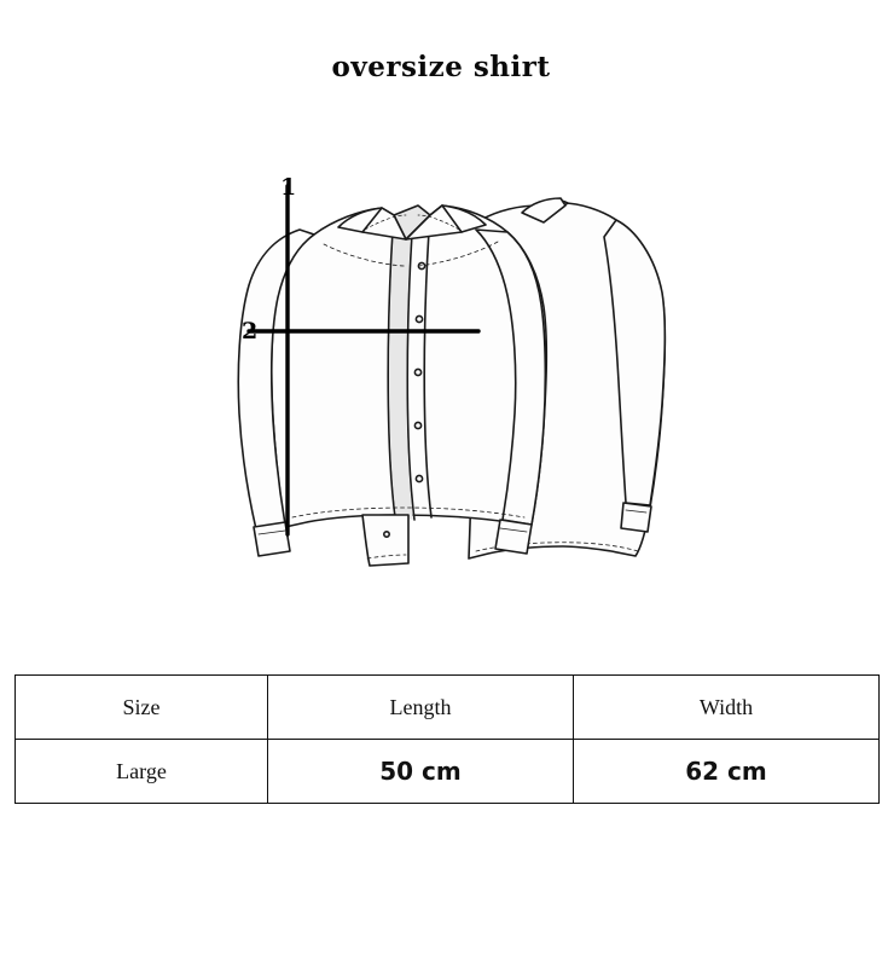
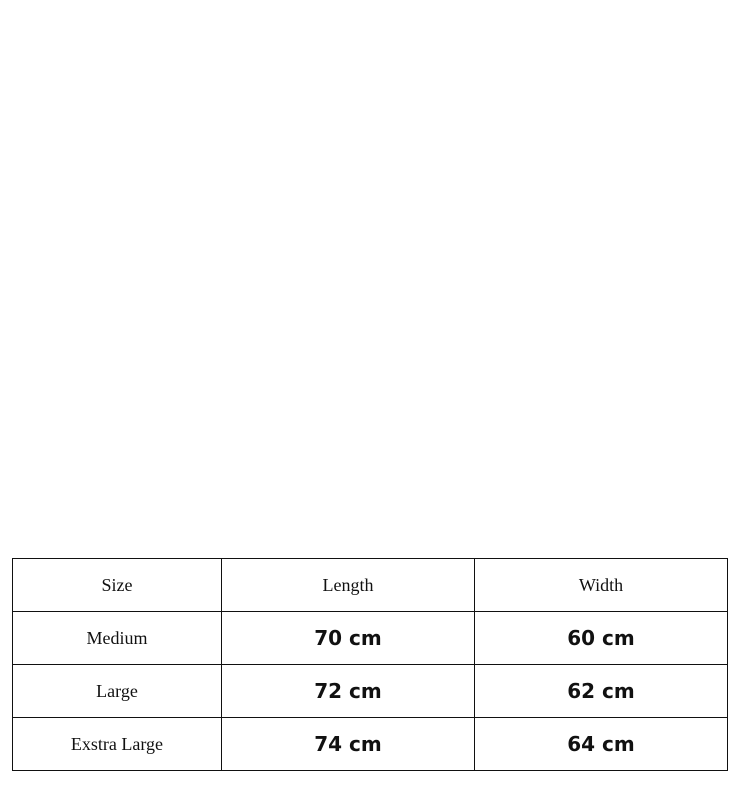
- oversize shirt
- 1
- 2
  Size	Length	Width
+ Medium	70 cm	60 cm
- Large	50 cm	62 cm
+ Large	72 cm	62 cm
+ Exstra Large	74 cm	64 cm
